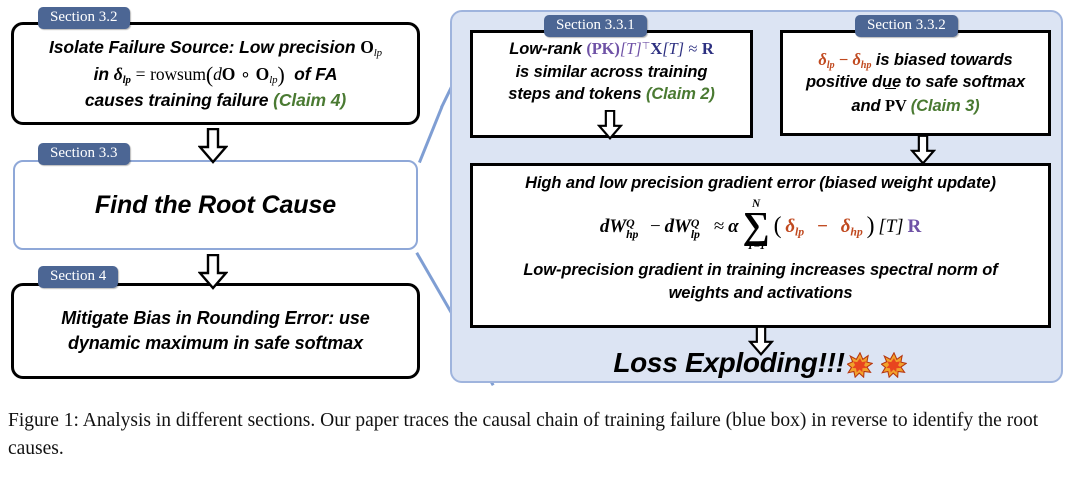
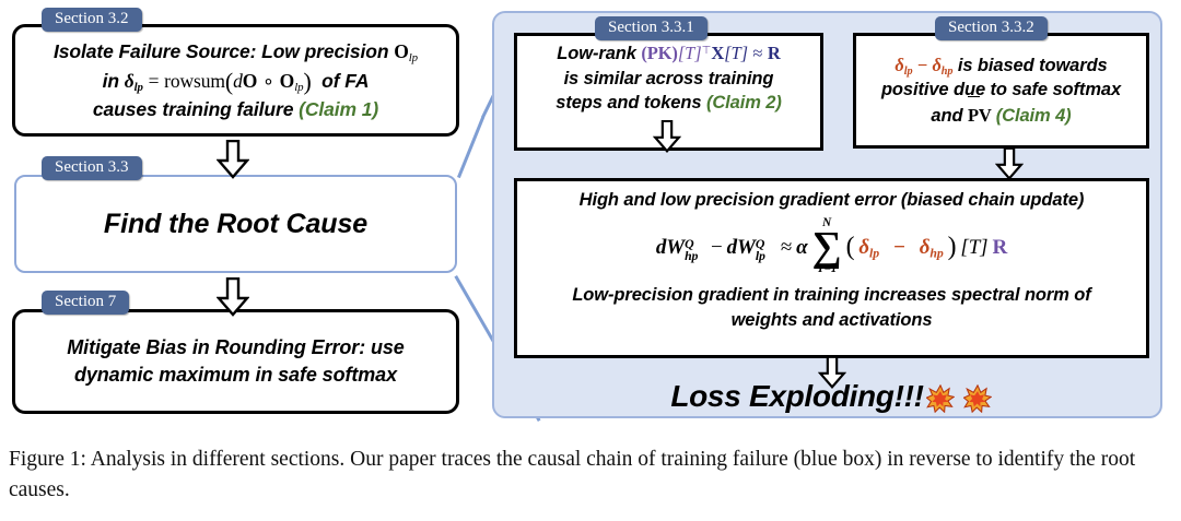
  Isolate Failure Source: Low precision Olp
  in δlp = rowsum(dO ∘ Olp) of FA
- causes training failure (Claim 4)
+ causes training failure (Claim 1)
  Section 3.2
  Find the Root Cause
  Section 3.3
  Mitigate Bias in Rounding Error: use
  dynamic maximum in safe softmax
- Section 4
+ Section 7
  Low-rank (PK)[T]⊤X[T] ≈ R
  is similar across training
  steps and tokens (Claim 2)
  Section 3.3.1
  δlp − δhp is biased towards
  positive due to safe softmax
- and PV (Claim 3)
+ and PV (Claim 4)
  Section 3.3.2
- High and low precision gradient error (biased weight update)
+ High and low precision gradient error (biased chain update)
  dW
  Q
  hp
  −
  dW
  Q
  lp
  ≈
  α
  N
  ∑
  T=1
  (
  δlp
  −
  δhp
  )
  [T]
  R
  Low-precision gradient in training increases spectral norm of
  weights and activations
  Loss Exploding!!!
  Figure 1: Analysis in different sections. Our paper traces the causal chain of training failure (blue box) in reverse to identify the root causes.
